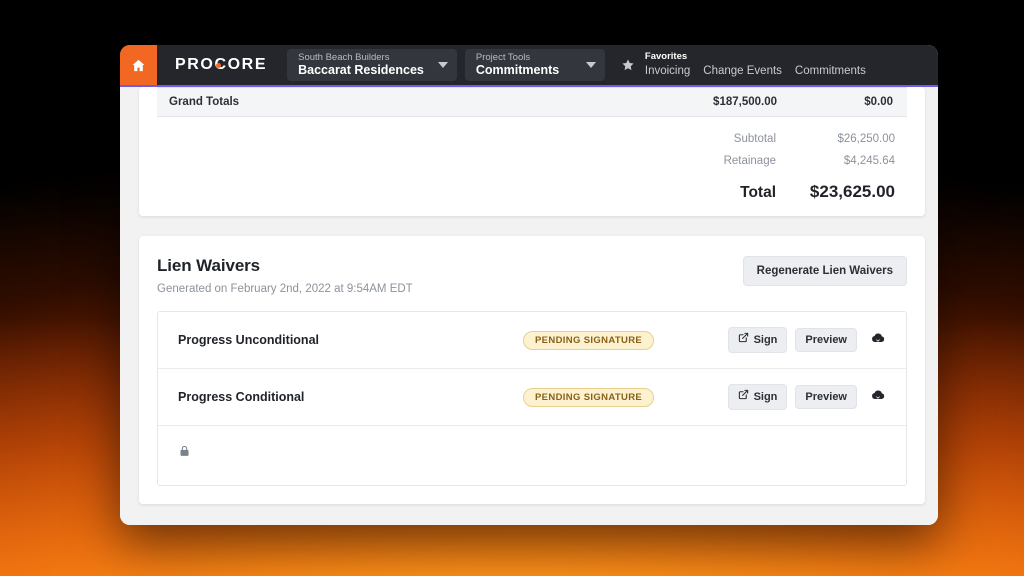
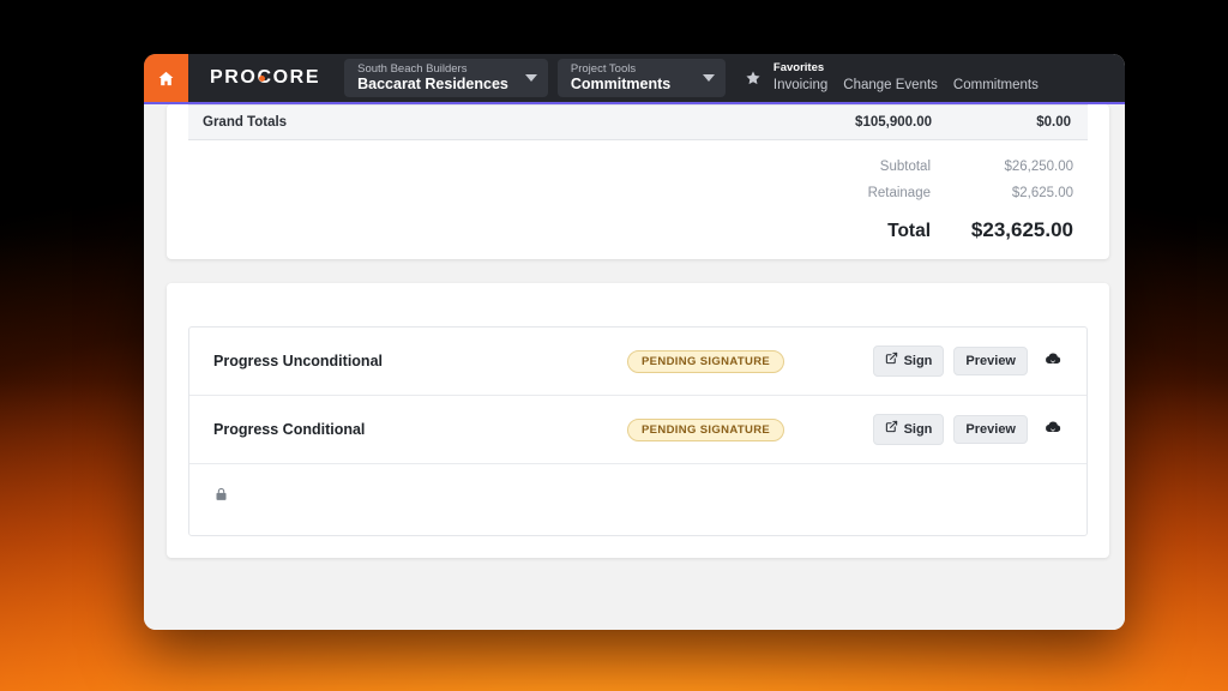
  PROCORE
  South Beach Builders
  Baccarat Residences
  Project Tools
  Commitments
  Favorites
  Invoicing
  Change Events
  Commitments
  Grand Totals
- $187,500.00
+ $105,900.00
  $0.00
  Subtotal
  $26,250.00
  Retainage
- $4,245.64
+ $2,625.00
  Total
  $23,625.00
- Lien Waivers
- Generated on February 2nd, 2022 at 9:54AM EDT
- Regenerate Lien Waivers
  Progress Unconditional
  PENDING SIGNATURE
  Sign
  Preview
  Progress Conditional
  PENDING SIGNATURE
  Sign
  Preview
